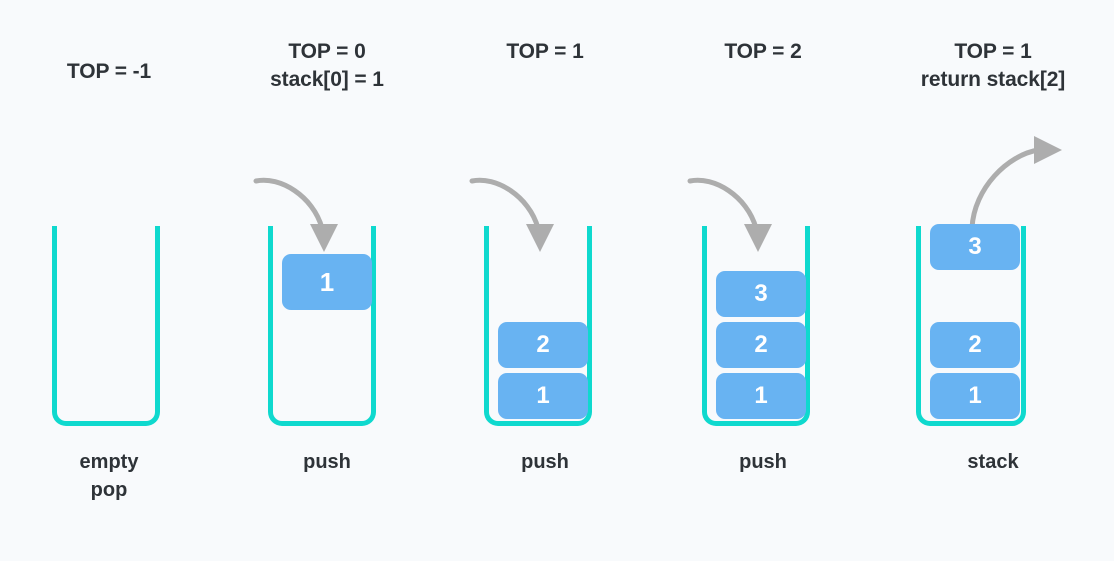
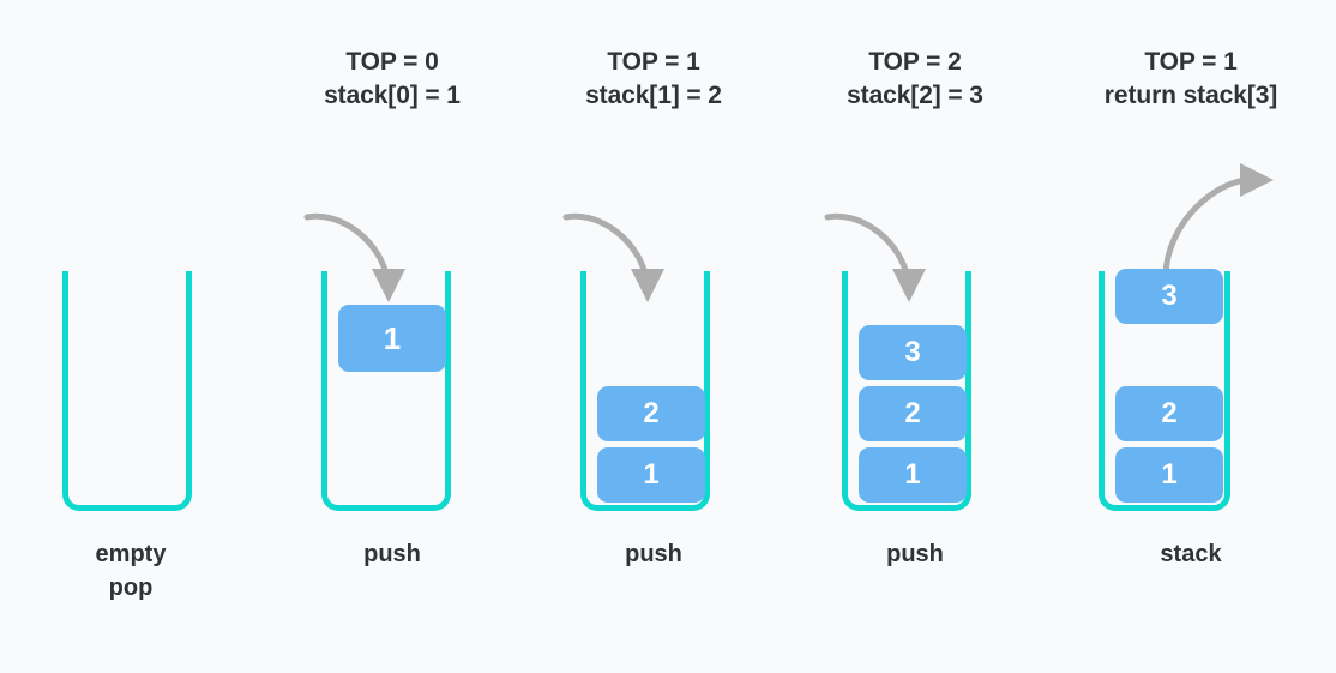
- TOP = -1
  empty
  pop
  TOP = 0
  stack[0] = 1
  1
  push
  TOP = 1
+ stack[1] = 2
  2
  1
  push
  TOP = 2
+ stack[2] = 3
  3
  2
  1
  push
  TOP = 1
- return stack[2]
+ return stack[3]
  3
  2
  1
  stack
